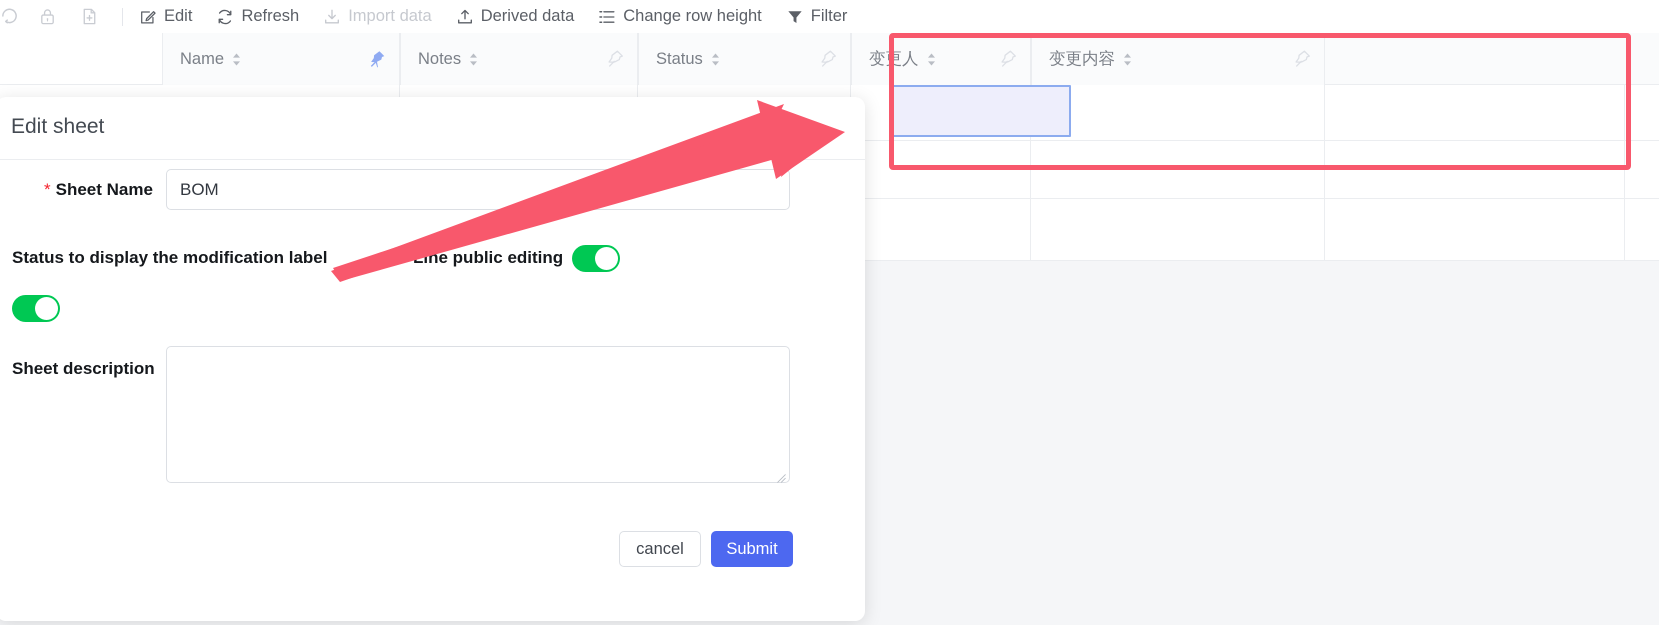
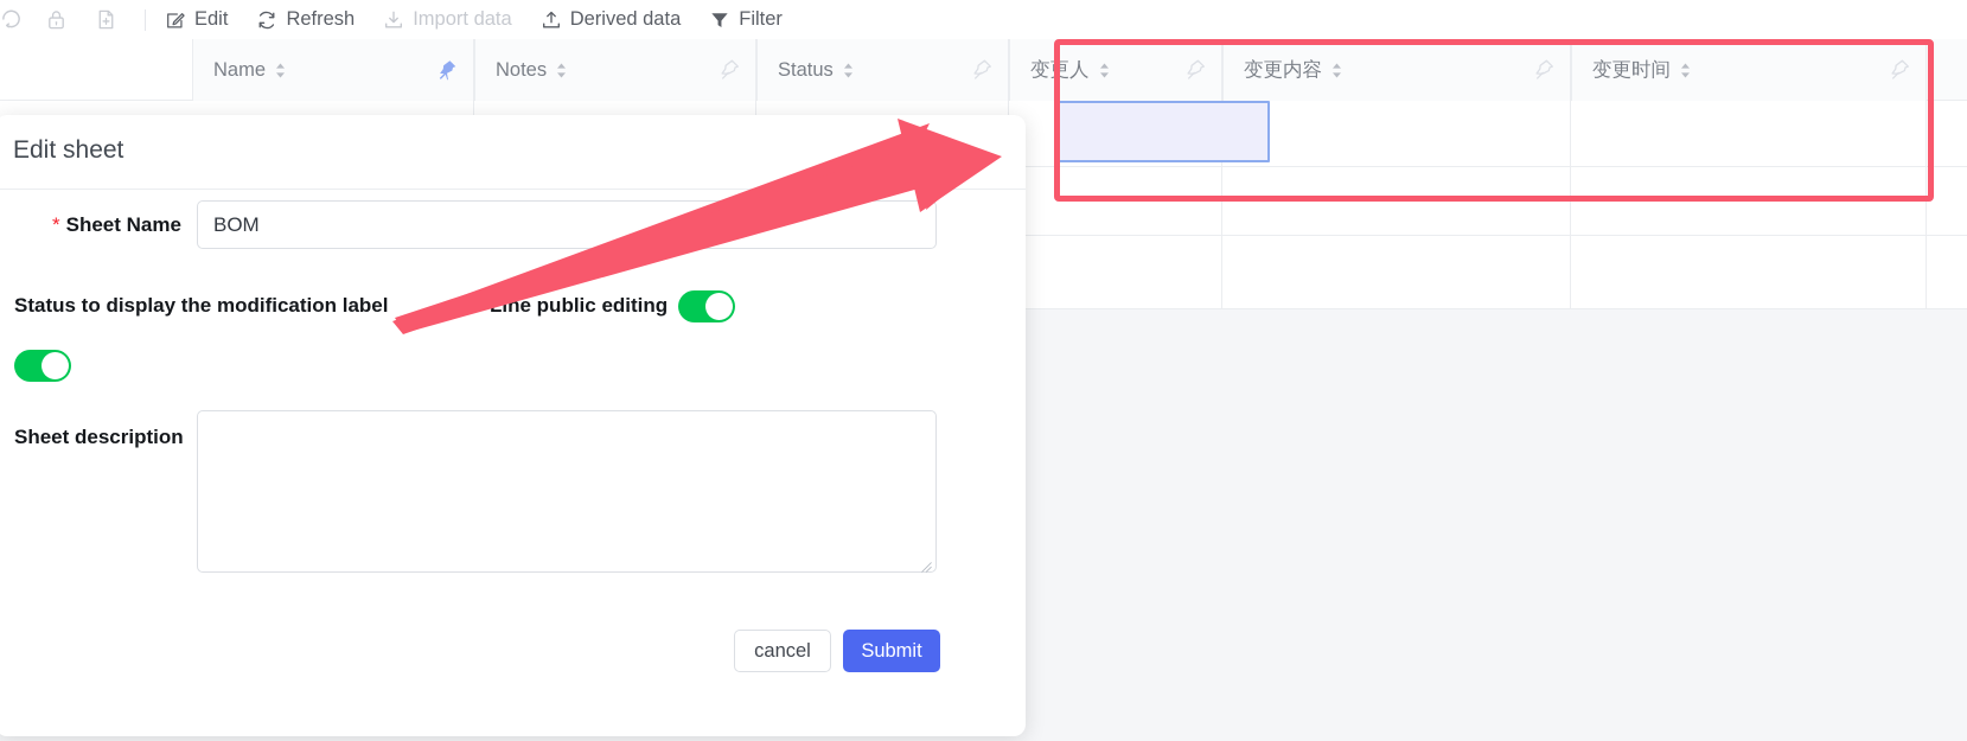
  Name
  Notes
  Status
  变更人
  变更内容
+ 变更时间
  Edit
  Refresh
  Import data
  Derived data
- Change row height
  Filter
  Edit sheet
  * Sheet Name
  BOM
  Status to display the modification label
  ine public editing
  Sheet description
  cancel
  Submit
